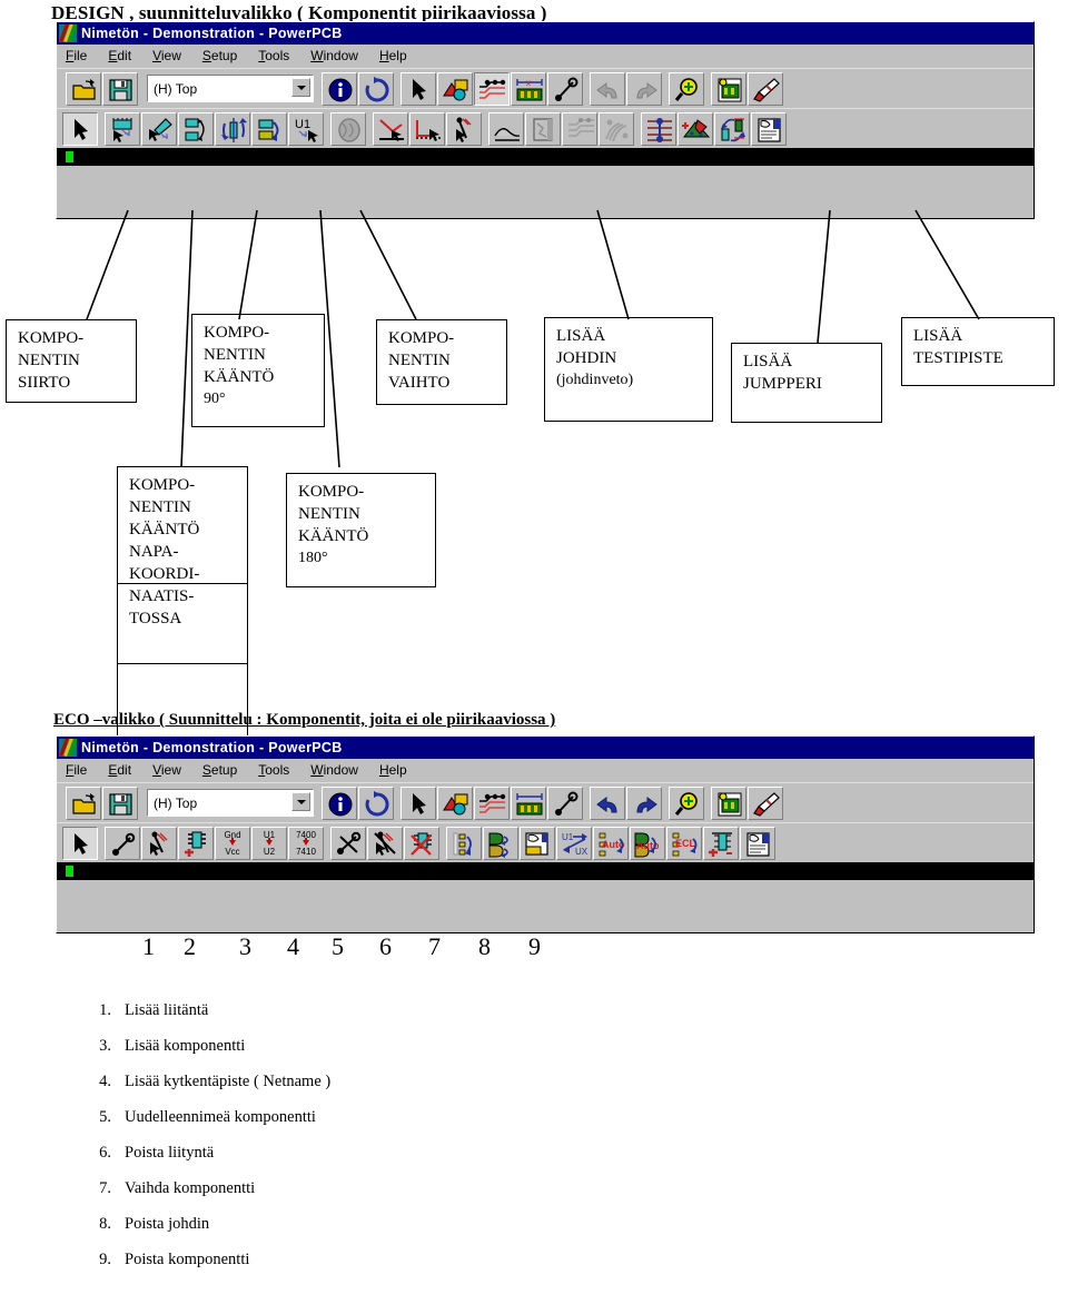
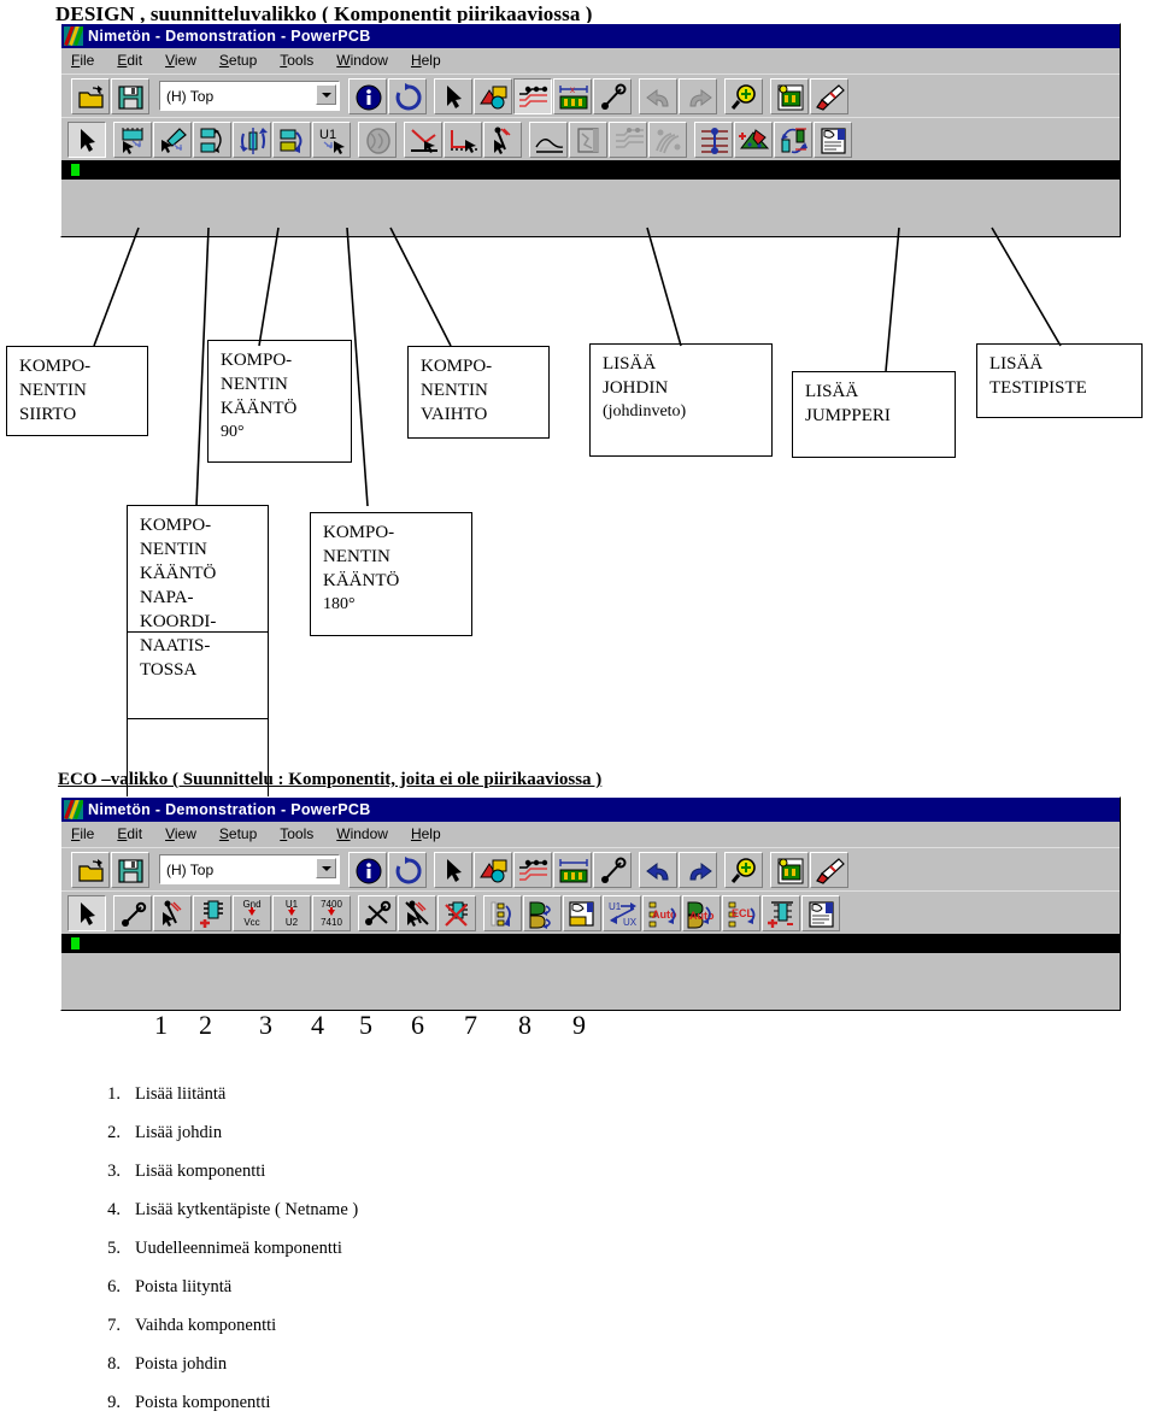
  DESIGN , suunnitteluvalikko ( Komponentit piirikaaviossa )
  Nimetön - Demonstration - PowerPCB
  File
  Edit
  View
  Setup
  Tools
  Window
  Help
  (H) Top
  x
  U1
  KOMPO-
  NENTIN
  SIIRTO
  KOMPO-
  NENTIN
  KÄÄNTÖ
  90°
  KOMPO-
  NENTIN
  VAIHTO
  LISÄÄ
  JOHDIN
  (johdinveto)
  LISÄÄ
  JUMPPERI
  LISÄÄ
  TESTIPISTE
  KOMPO-
  NENTIN
  KÄÄNTÖ
  NAPA-
  KOORDI-
  NAATIS-
  TOSSA
  KOMPO-
  NENTIN
  KÄÄNTÖ
  180°
  ECO –valikko ( Suunnittelu : Komponentit, joita ei ole piirikaaviossa )
  Nimetön - Demonstration - PowerPCB
  File
  Edit
  View
  Setup
  Tools
  Window
  Help
  (H) Top
  Gnd
  Vcc
  U1
  U2
  7400
  7410
  U1
  UX
  Aut
  Aut
  ECL
  1
  2
  3
  4
  5
  6
  7
  8
  9
  1.
  Lisää liitäntä
+ 2.
+ Lisää johdin
  3.
  Lisää komponentti
  4.
  Lisää kytkentäpiste ( Netname )
  5.
  Uudelleennimeä komponentti
  6.
  Poista liityntä
  7.
  Vaihda komponentti
  8.
  Poista johdin
  9.
  Poista komponentti
